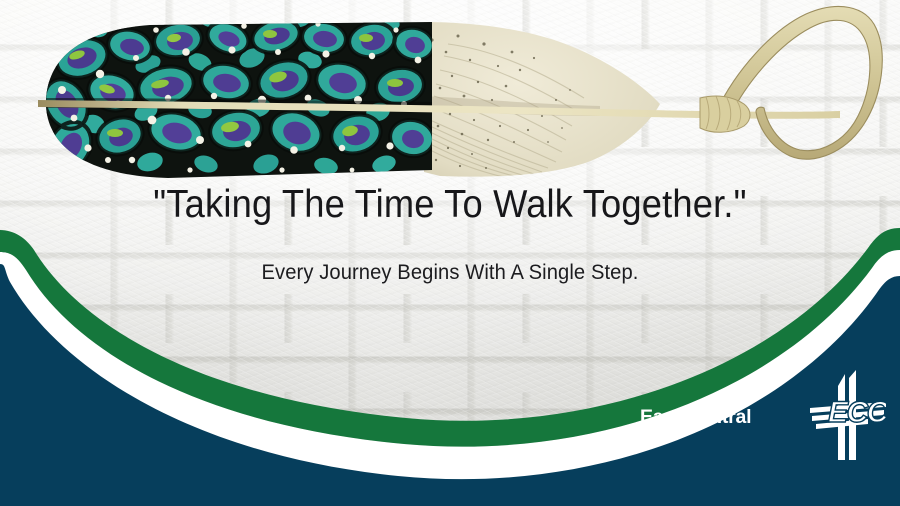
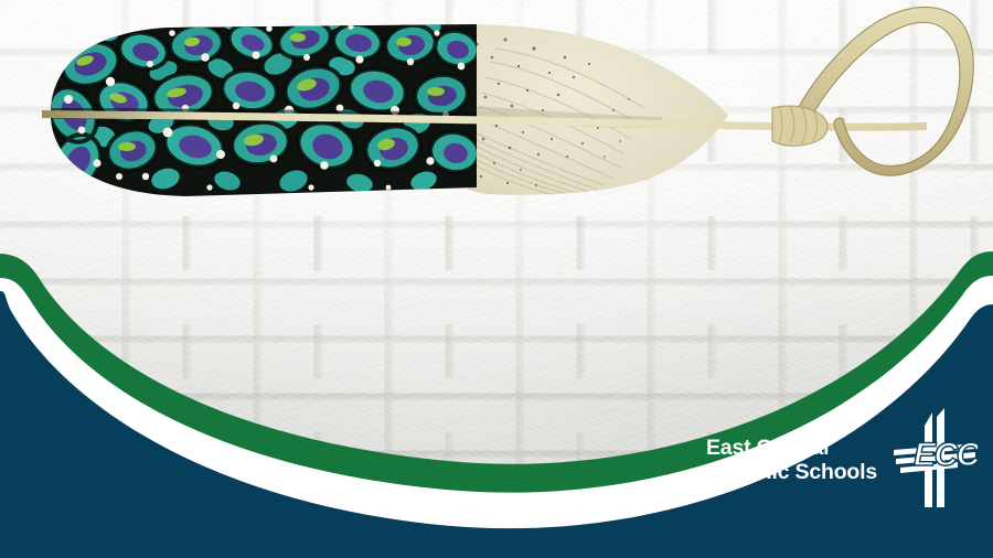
- "Taking The Time To Walk Together."
- Every Journey Begins With A Single Step.
  East Central
+ Catholic Schools
  ECC
